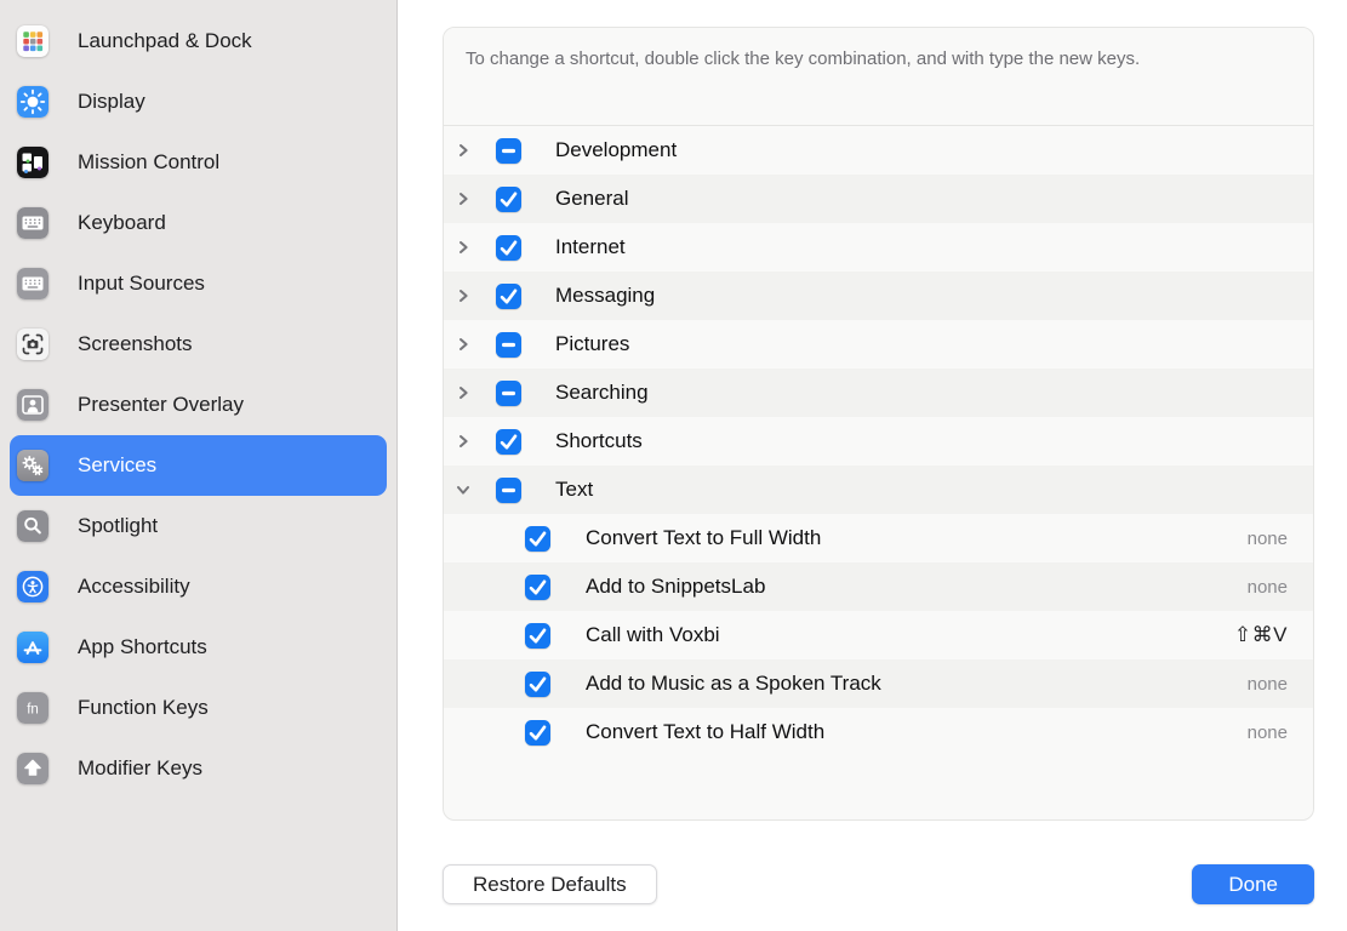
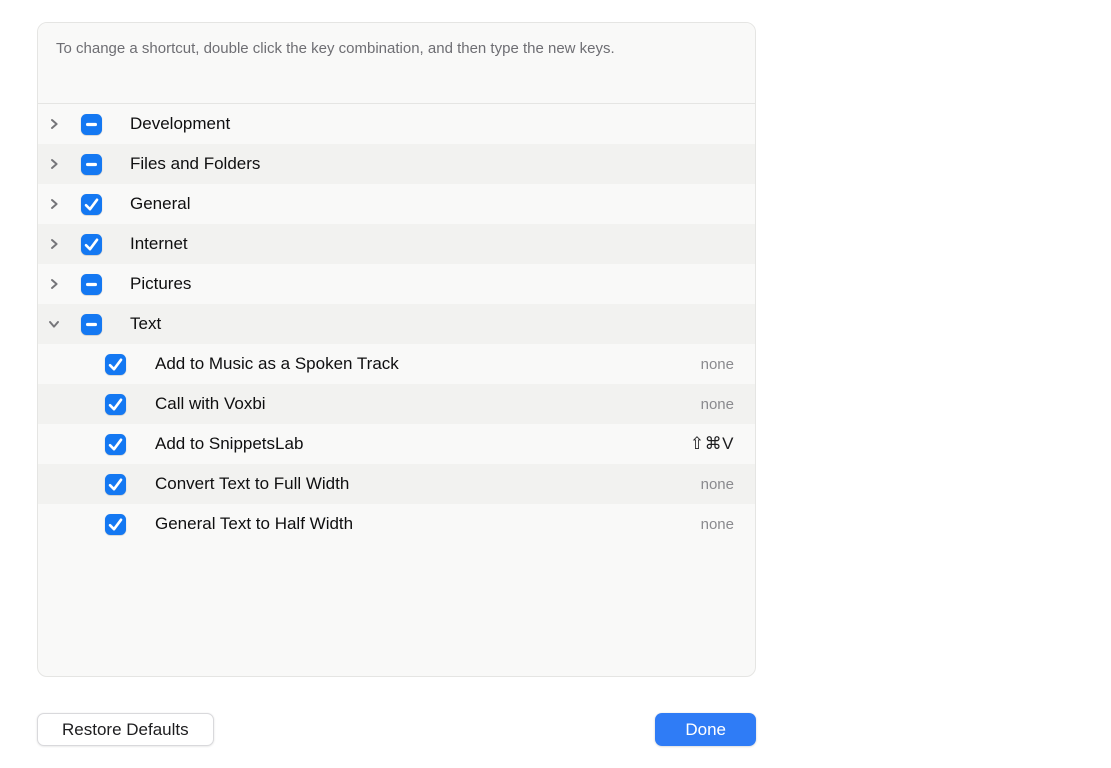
- Launchpad & Dock
- Display
- Mission Control
- Keyboard
- Input Sources
- Screenshots
- Presenter Overlay
- Services
- Spotlight
- Accessibility
- App Shortcuts
- fn
- Function Keys
- Modifier Keys
- To change a shortcut, double click the key combination, and with type the new keys.
+ To change a shortcut, double click the key combination, and then type the new keys.
  Development
+ Files and Folders
  General
  Internet
- Messaging
  Pictures
- Searching
- Shortcuts
  Text
- Convert Text to Full Width
+ Add to Music as a Spoken Track
  none
- Add to SnippetsLab
+ Call with Voxbi
  none
- Call with Voxbi
+ Add to SnippetsLab
  ⇧⌘V
- Add to Music as a Spoken Track
+ Convert Text to Full Width
  none
- Convert Text to Half Width
+ General Text to Half Width
  none
  Restore Defaults
  Done
